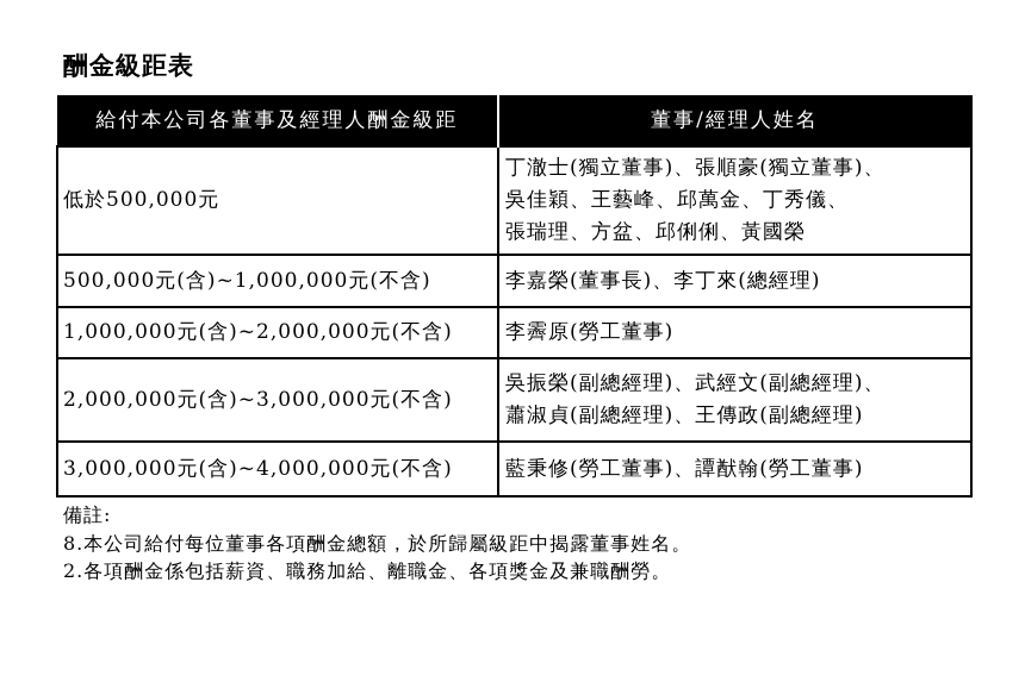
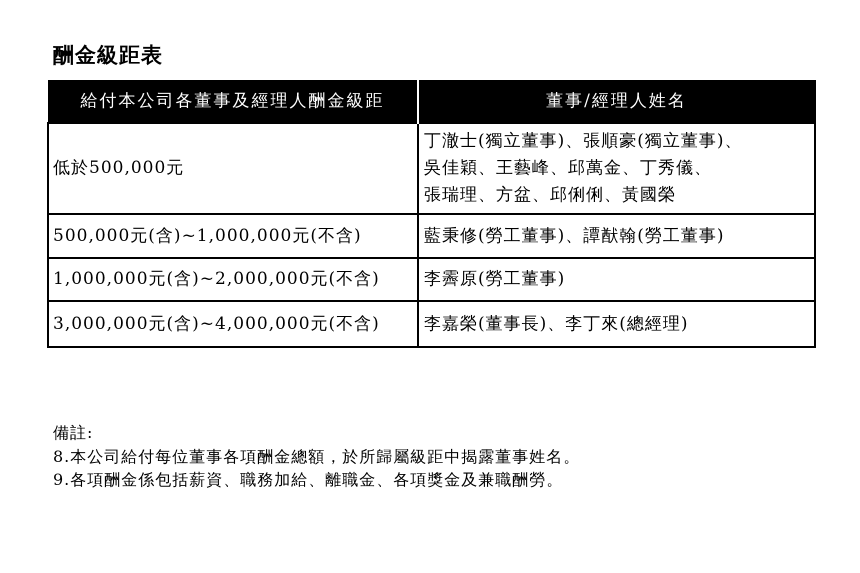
  酬金級距表
  給付本公司各董事及經理人酬金級距	董事/經理人姓名
  低於500,000元	丁澈士(獨立董事)、張順豪(獨立董事)、 吳佳穎、王藝峰、邱萬金、丁秀儀、 張瑞理、方盆、邱俐俐、黃國榮
- 500,000元(含)~1,000,000元(不含)	李嘉榮(董事長)、李丁來(總經理)
+ 500,000元(含)~1,000,000元(不含)	藍秉修(勞工董事)、譚猷翰(勞工董事)
  1,000,000元(含)~2,000,000元(不含)	李霽原(勞工董事)
- 2,000,000元(含)~3,000,000元(不含)	吳振榮(副總經理)、武經文(副總經理)、 蕭淑貞(副總經理)、王傳政(副總經理)
- 3,000,000元(含)~4,000,000元(不含)	藍秉修(勞工董事)、譚猷翰(勞工董事)
+ 3,000,000元(含)~4,000,000元(不含)	李嘉榮(董事長)、李丁來(總經理)
  備註:
  8.本公司給付每位董事各項酬金總額，於所歸屬級距中揭露董事姓名。
- 2.各項酬金係包括薪資、職務加給、離職金、各項獎金及兼職酬勞。
+ 9.各項酬金係包括薪資、職務加給、離職金、各項獎金及兼職酬勞。
